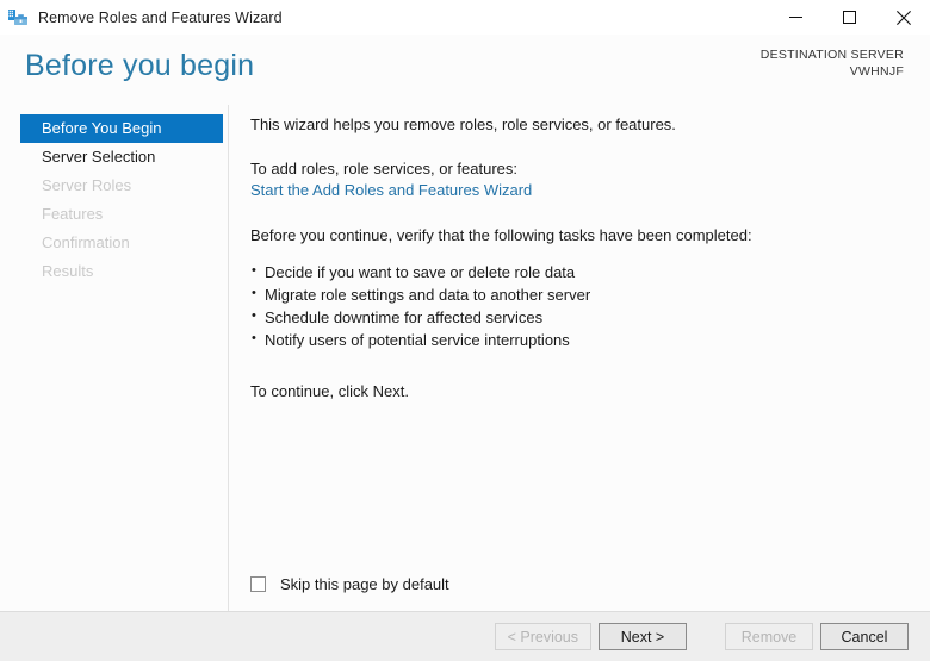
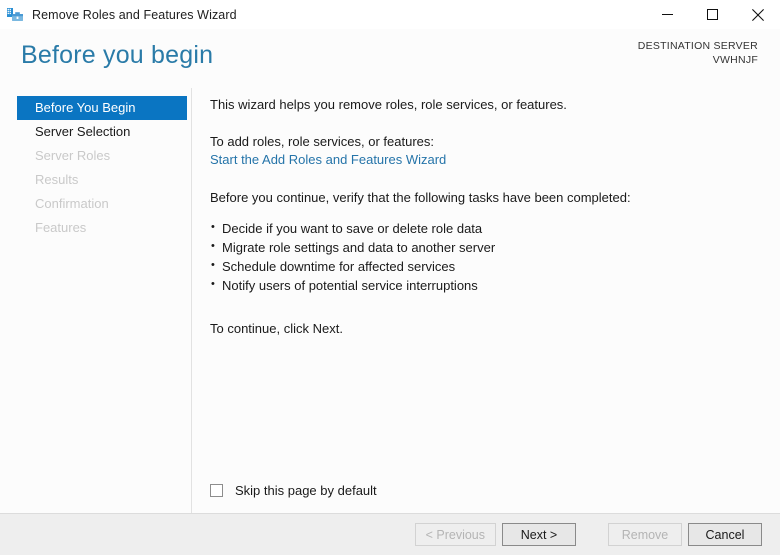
  Remove Roles and Features Wizard
  Before you begin
  DESTINATION SERVER
  VWHNJF
  Before You Begin
  Server Selection
  Server Roles
- Features
+ Results
  Confirmation
- Results
+ Features
  This wizard helps you remove roles, role services, or features.
  To add roles, role services, or features:
  Start the Add Roles and Features Wizard
  Before you continue, verify that the following tasks have been completed:
  Decide if you want to save or delete role data
  Migrate role settings and data to another server
  Schedule downtime for affected services
  Notify users of potential service interruptions
  To continue, click Next.
  Skip this page by default
  < Previous
  Next >
  Remove
  Cancel
